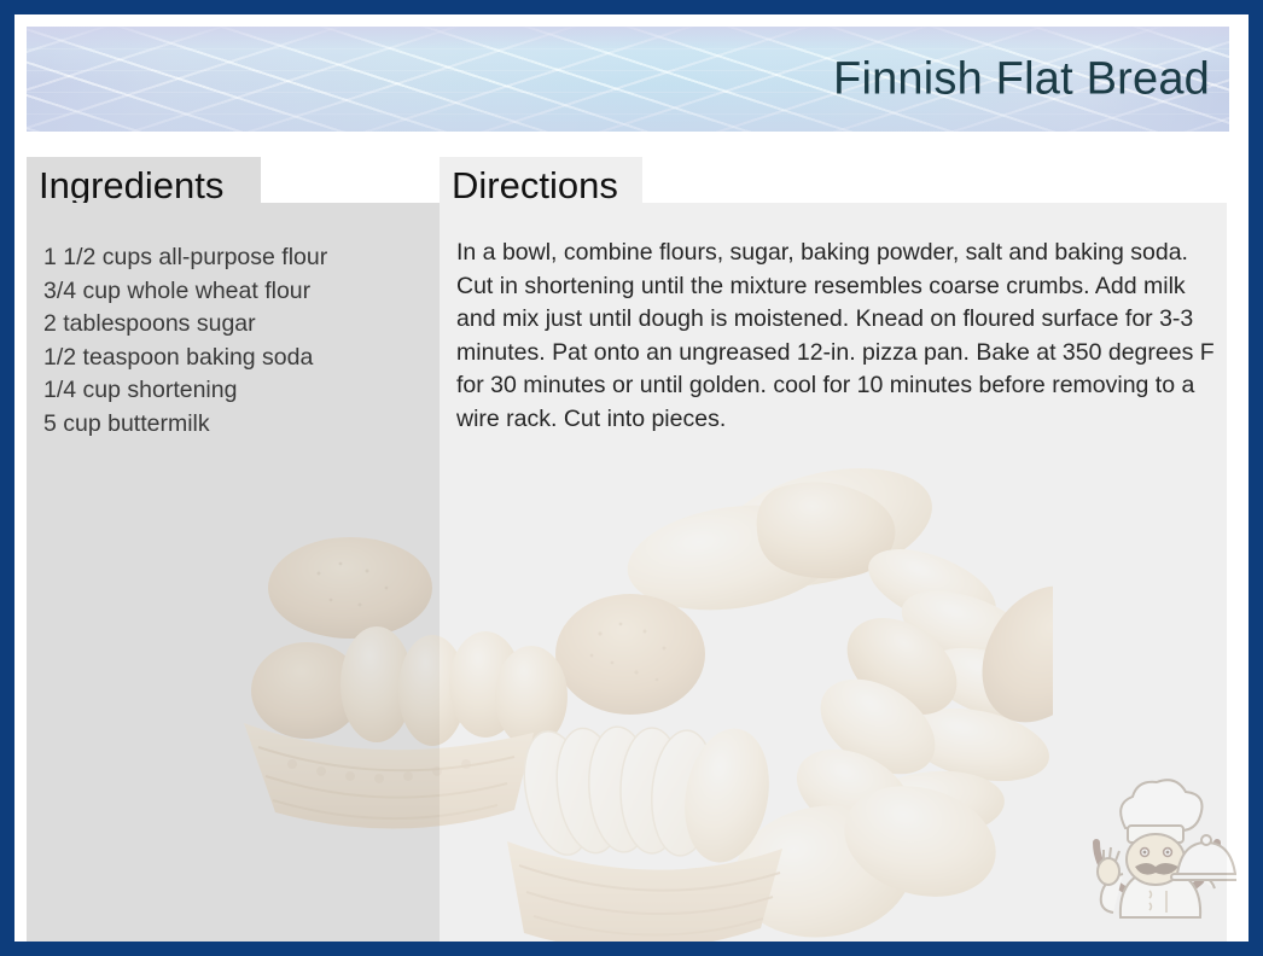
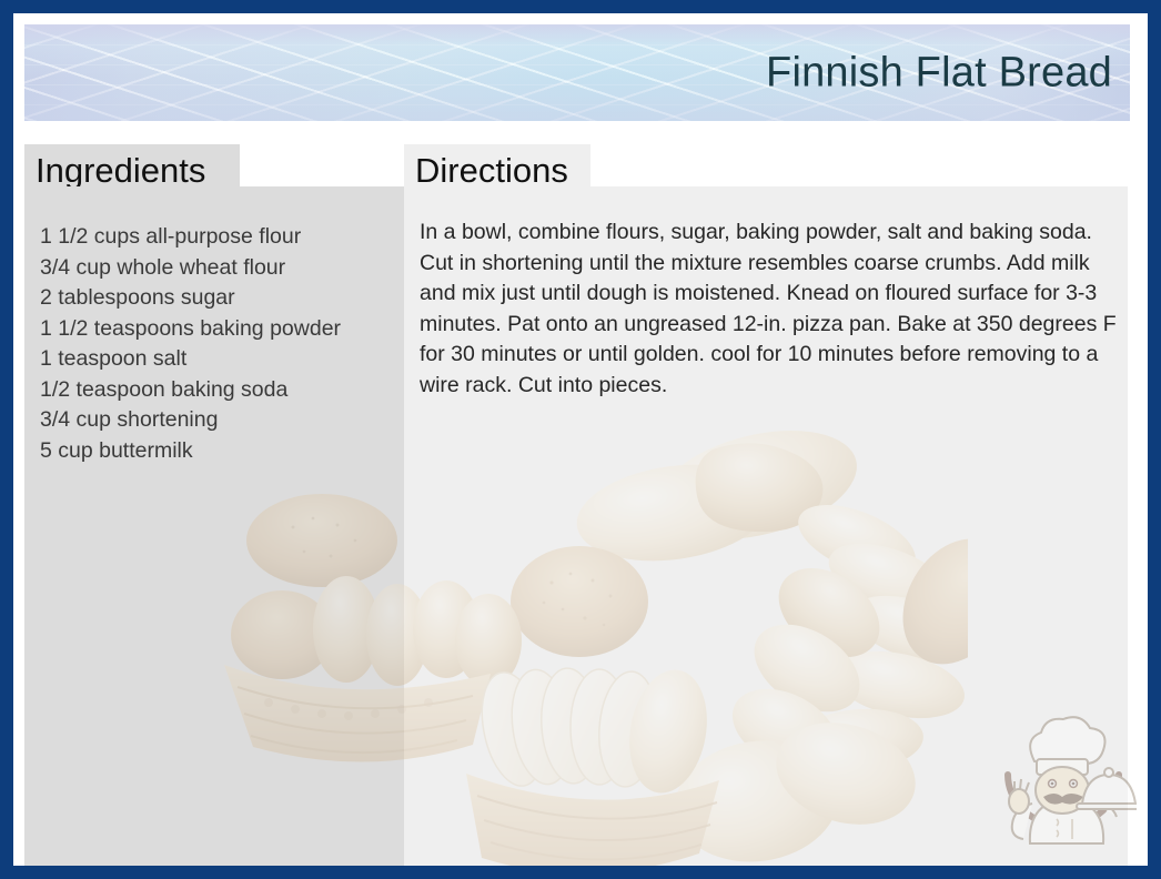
  Finnish Flat Bread
  Ingredients
  1 1/2 cups all-purpose flour
  3/4 cup whole wheat flour
  2 tablespoons sugar
+ 1 1/2 teaspoons baking powder
+ 1 teaspoon salt
  1/2 teaspoon baking soda
- 1/4 cup shortening
+ 3/4 cup shortening
  5 cup buttermilk
  Directions
  In a bowl, combine flours, sugar, baking powder, salt and baking soda. Cut in shortening until the mixture resembles coarse crumbs. Add milk and mix just until dough is moistened. Knead on floured surface for 3-3 minutes. Pat onto an ungreased 12-in. pizza pan. Bake at 350 degrees F for 30 minutes or until golden. cool for 10 minutes before removing to a wire rack. Cut into pieces.
